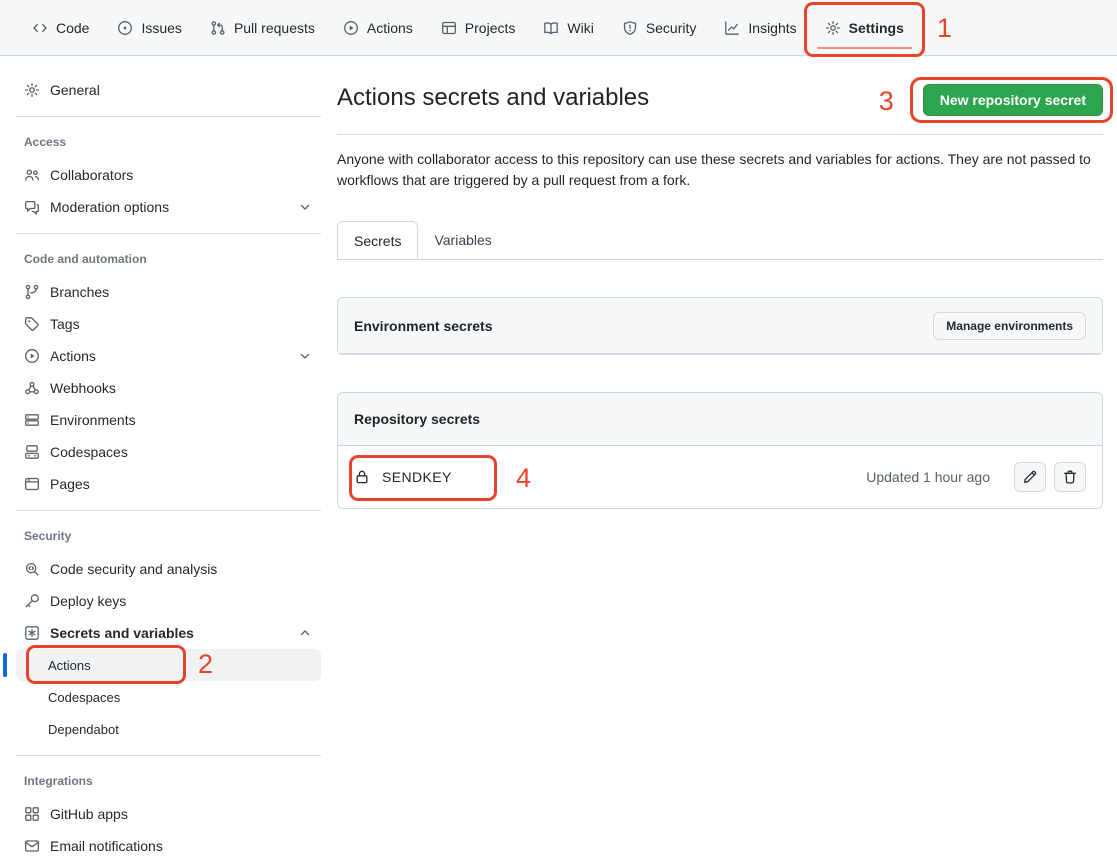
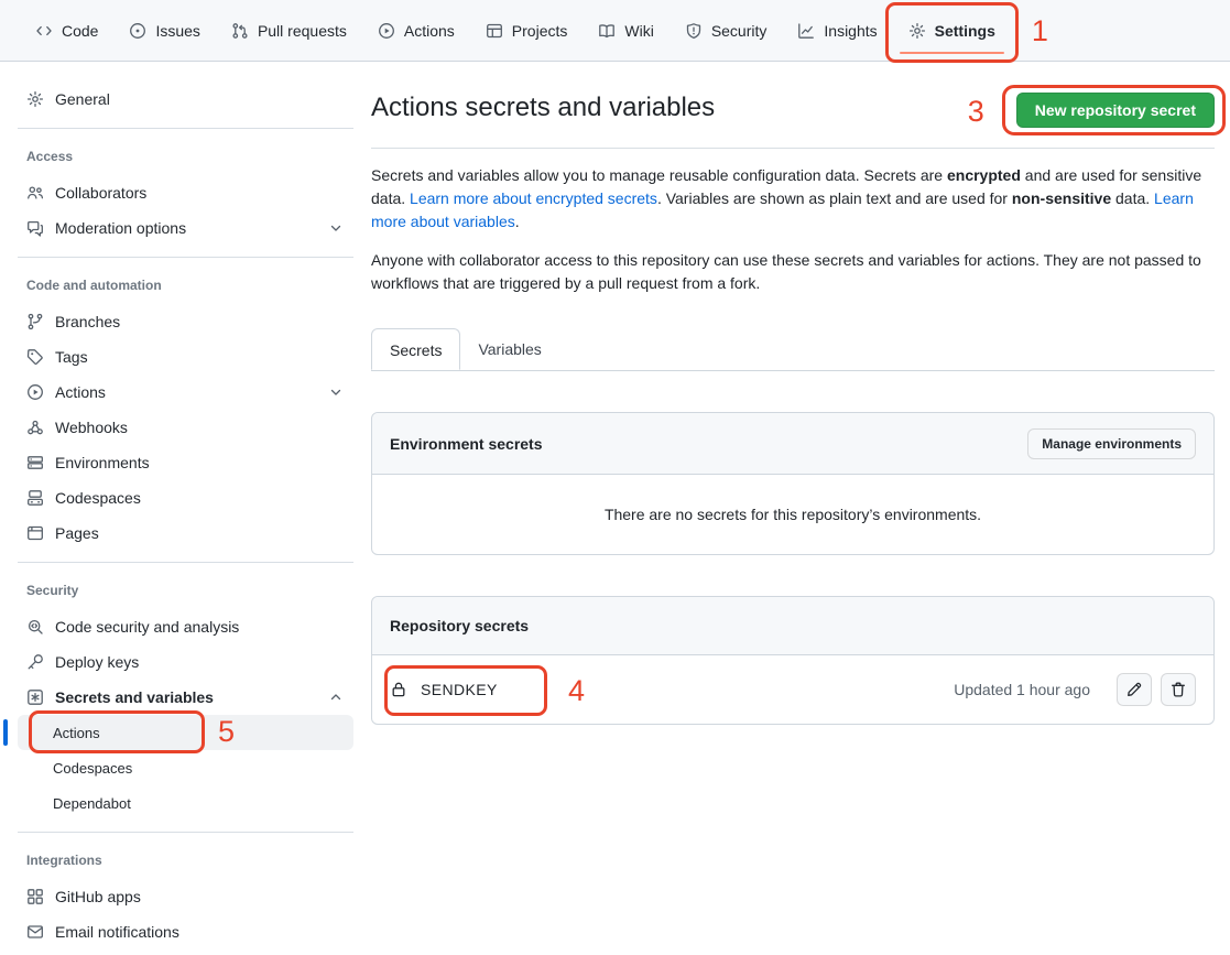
  Code
  Issues
  Pull requests
  Actions
  Projects
  Wiki
  Security
  Insights
  Settings
  1
  General
  Access
  Collaborators
  Moderation options
  Code and automation
  Branches
  Tags
  Actions
  Webhooks
  Environments
  Codespaces
  Pages
  Security
  Code security and analysis
  Deploy keys
  Secrets and variables
  Actions
- 2
+ 5
  Codespaces
  Dependabot
  Integrations
  GitHub apps
  Email notifications
  Actions secrets and variables
  New repository secret
  3
+ Secrets and variables allow you to manage reusable configuration data. Secrets are encrypted and are used for sensitive data. Learn more about encrypted secrets. Variables are shown as plain text and are used for non-sensitive data. Learn more about variables.
  Anyone with collaborator access to this repository can use these secrets and variables for actions. They are not passed to workflows that are triggered by a pull request from a fork.
  Secrets
  Variables
  Environment secrets
  Manage environments
+ There are no secrets for this repository’s environments.
  Repository secrets
  SENDKEY
  Updated 1 hour ago
  4
